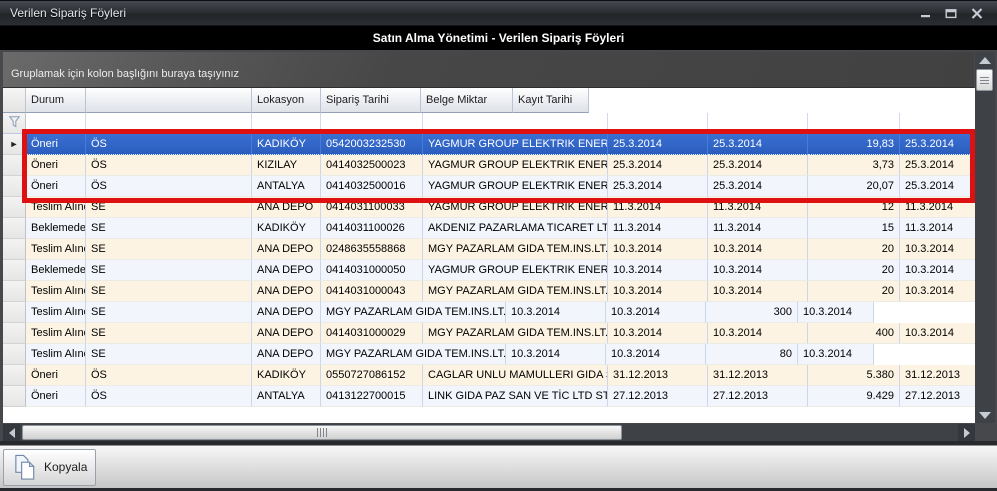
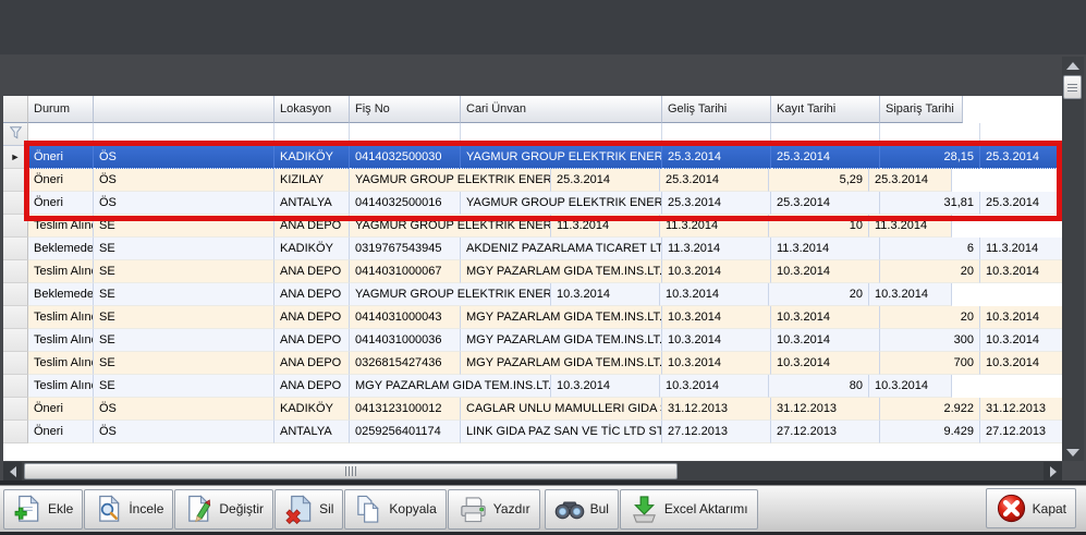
- Verilen Sipariş Föyleri
- Satın Alma Yönetimi - Verilen Sipariş Föyleri
- Gruplamak için kolon başlığını buraya taşıyınız
  Durum
  Lokasyon
+ Fiş No
+ Cari Ünvan
+ Geliş Tarihi
- Sipariş Tarihi
+ Kayıt Tarihi
- Belge Miktar
- Kayıt Tarihi
+ Sipariş Tarihi
  ►
  Öneri
  ÖS
  KADIKÖY
- 0542003232530
+ 0414032500030
  YAGMUR GROUP ELEKTRIK ENER
  25.3.2014
  25.3.2014
- 19,83
+ 28,15
  25.3.2014
  Öneri
  ÖS
  KIZILAY
- 0414032500023
  YAGMUR GROUP ELEKTRIK ENER
  25.3.2014
  25.3.2014
- 3,73
+ 5,29
  25.3.2014
  Öneri
  ÖS
  ANTALYA
  0414032500016
  YAGMUR GROUP ELEKTRIK ENER
  25.3.2014
  25.3.2014
- 20,07
+ 31,81
  25.3.2014
  Teslim Alın
  SE
  ANA DEPO
- 0414031100033
  YAGMUR GROUP ELEKTRIK ENER
  11.3.2014
  11.3.2014
- 12
+ 10
  11.3.2014
  Beklemede
  SE
  KADIKÖY
- 0414031100026
+ 0319767543945
  AKDENIZ PAZARLAMA TICARET LT
  11.3.2014
  11.3.2014
- 15
+ 6
  11.3.2014
  Teslim Alın
  SE
  ANA DEPO
- 0248635558868
+ 0414031000067
  MGY PAZARLAM GIDA TEM.INS.LT.
  10.3.2014
  10.3.2014
  20
  10.3.2014
  Beklemede
  SE
  ANA DEPO
- 0414031000050
  YAGMUR GROUP ELEKTRIK ENER
  10.3.2014
  10.3.2014
  20
  10.3.2014
  Teslim Alın
  SE
  ANA DEPO
  0414031000043
  MGY PAZARLAM GIDA TEM.INS.LT.
  10.3.2014
  10.3.2014
  20
  10.3.2014
  Teslim Alın
  SE
  ANA DEPO
+ 0414031000036
  MGY PAZARLAM GIDA TEM.INS.LT.
  10.3.2014
  10.3.2014
  300
  10.3.2014
  Teslim Alın
  SE
  ANA DEPO
- 0414031000029
+ 0326815427436
  MGY PAZARLAM GIDA TEM.INS.LT.
  10.3.2014
  10.3.2014
- 400
+ 700
  10.3.2014
  Teslim Alın
  SE
  ANA DEPO
  MGY PAZARLAM GIDA TEM.INS.LT.
  10.3.2014
  10.3.2014
  80
  10.3.2014
  Öneri
  ÖS
  KADIKÖY
- 0550727086152
+ 0413123100012
  CAGLAR UNLU MAMULLERI GIDA
  31.12.2013
  31.12.2013
- 5.380
+ 2.922
  31.12.2013
  Öneri
  ÖS
  ANTALYA
- 0413122700015
+ 0259256401174
  LINK GIDA PAZ SAN VE TİC LTD ST
  27.12.2013
  27.12.2013
  9.429
  27.12.2013
+ Ekle
+ İncele
+ Değiştir
+ Sil
  Kopyala
+ Yazdır
+ Bul
+ Excel Aktarımı
+ Kapat
